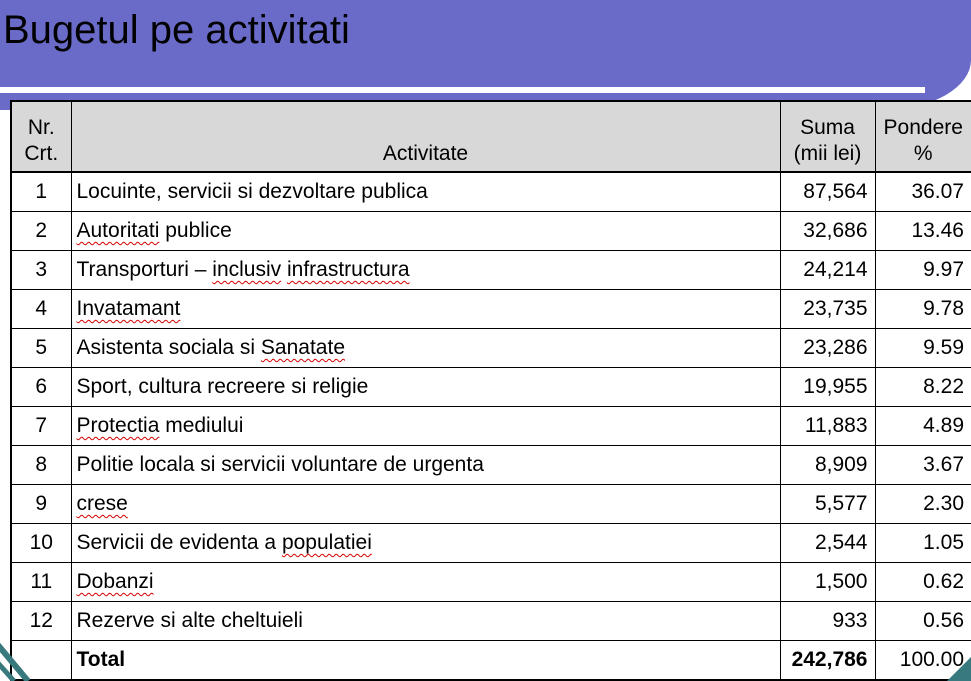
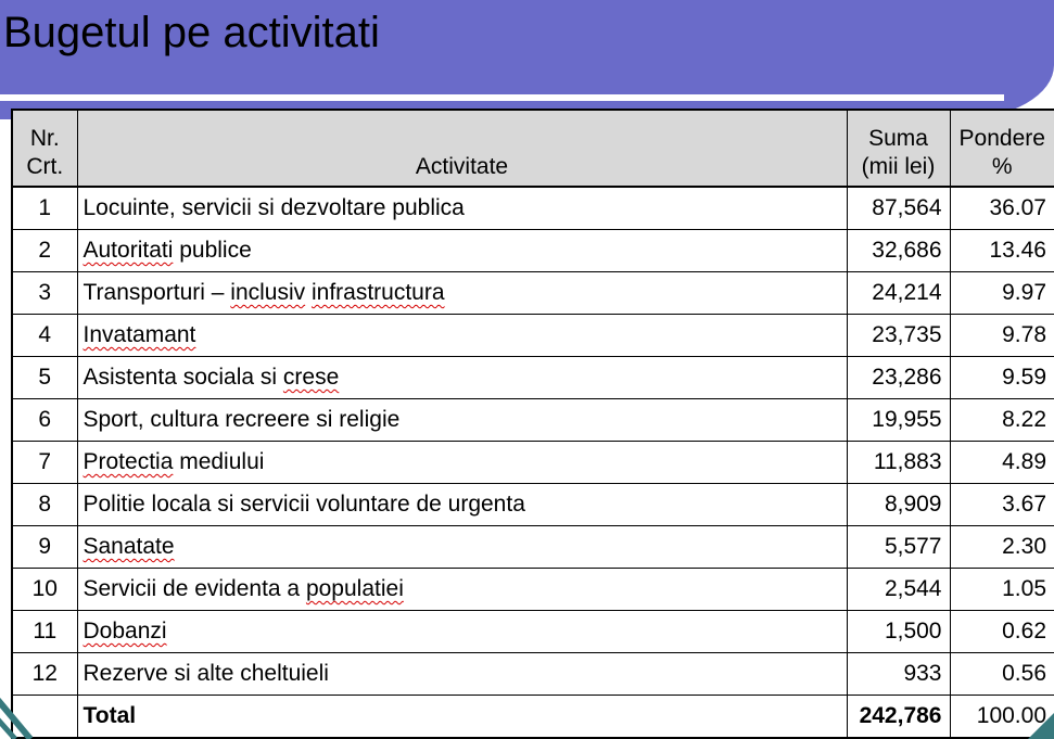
  Bugetul pe activitati
  Nr. Crt.	Activitate	Suma (mii lei)	Pondere %
  1	Locuinte, servicii si dezvoltare publica	87,564	36.07
  2	Autoritati publice	32,686	13.46
  3	Transporturi – inclusiv infrastructura	24,214	9.97
  4	Invatamant	23,735	9.78
- 5	Asistenta sociala si Sanatate	23,286	9.59
+ 5	Asistenta sociala si crese	23,286	9.59
  6	Sport, cultura recreere si religie	19,955	8.22
  7	Protectia mediului	11,883	4.89
  8	Politie locala si servicii voluntare de urgenta	8,909	3.67
- 9	crese	5,577	2.30
+ 9	Sanatate	5,577	2.30
  10	Servicii de evidenta a populatiei	2,544	1.05
  11	Dobanzi	1,500	0.62
  12	Rezerve si alte cheltuieli	933	0.56
  	Total	242,786	100.00
